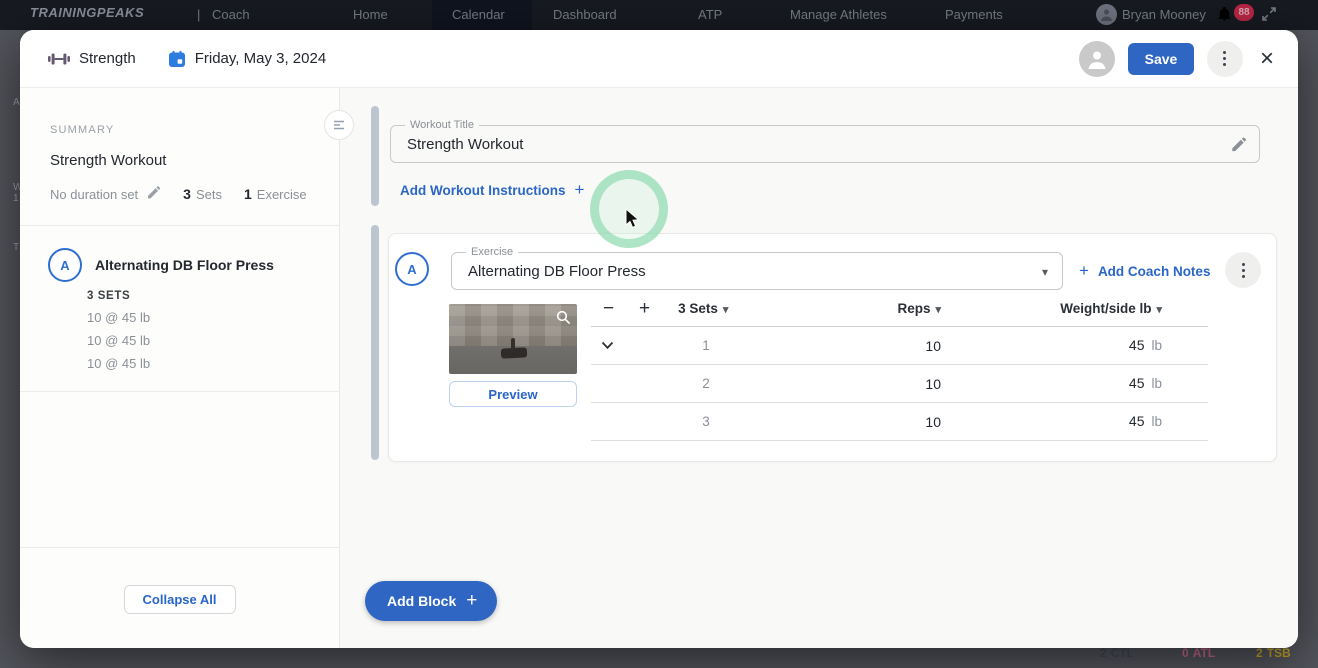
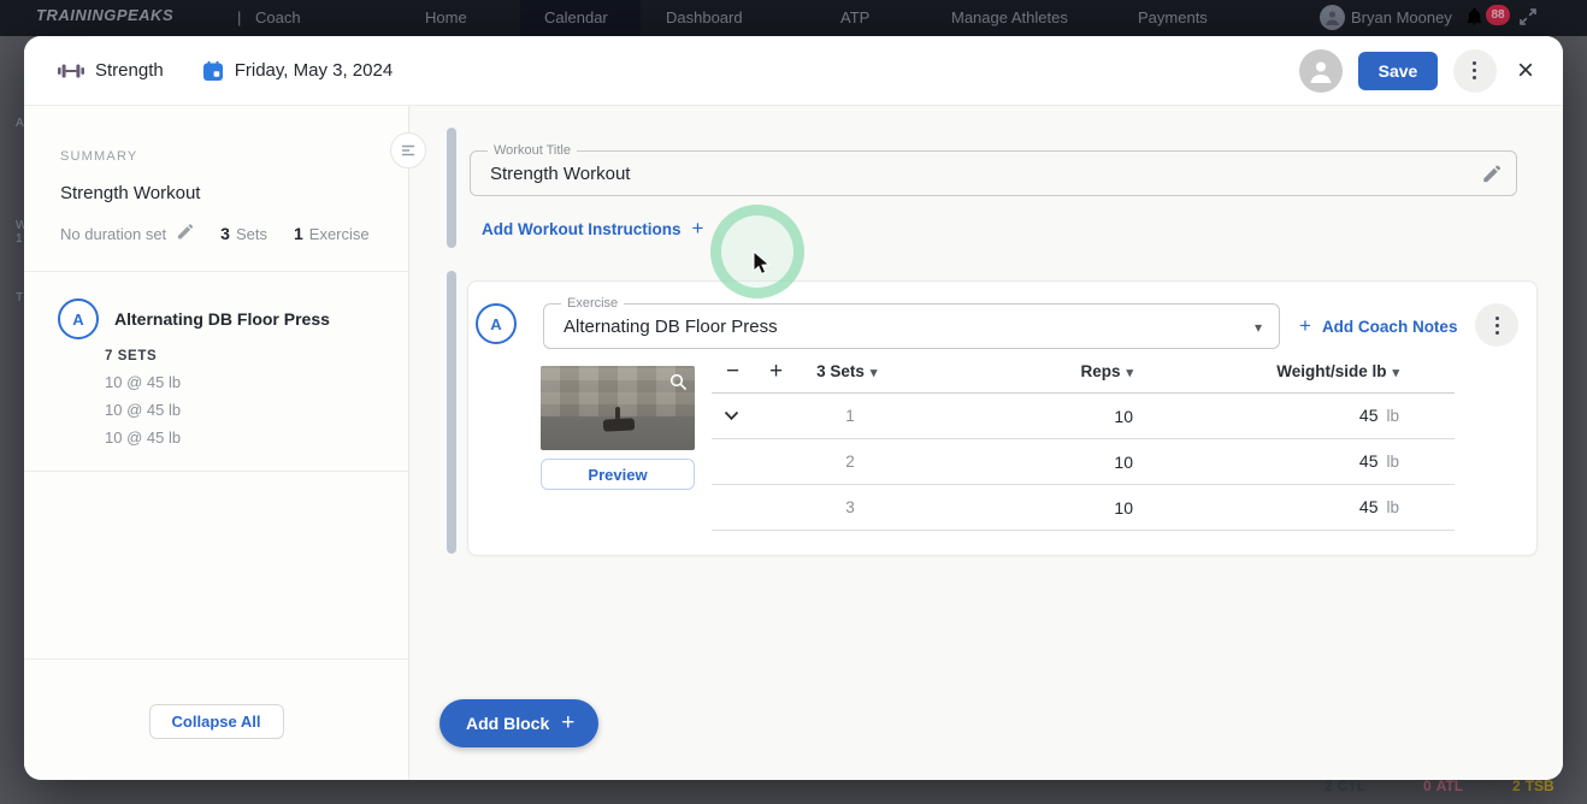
  TRAININGPEAKS
  |
  Coach
  Home
  Calendar
  Dashboard
  ATP
  Manage Athletes
  Payments
  Bryan Mooney
  88
  A
  W
  1
  T
  2 CTL
  0 ATL
  2 TSB
  Strength
  Friday, May 3, 2024
  Save
  ×
  SUMMARY
  Strength Workout
  No duration set
  3 Sets
  1 Exercise
  A
  Alternating DB Floor Press
- 3 SETS
+ 7 SETS
  10 @ 45 lb
  10 @ 45 lb
  10 @ 45 lb
  Collapse All
  Workout Title
  Strength Workout
  Add Workout Instructions
  +
  A
  Exercise
  Alternating DB Floor Press
  ▾
  +
  Add Coach Notes
  Preview
  −
  +
  3 Sets ▾
  Reps ▾
  Weight/side lb ▾
  1
  10
  45 lb
  2
  10
  45 lb
  3
  10
  45 lb
  Add Block
  +
